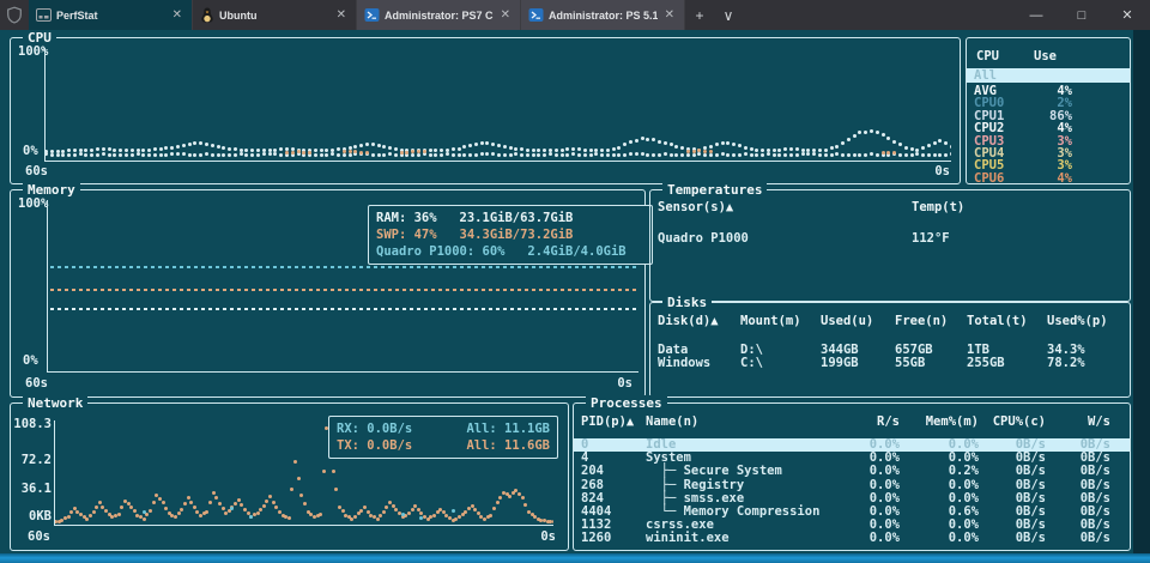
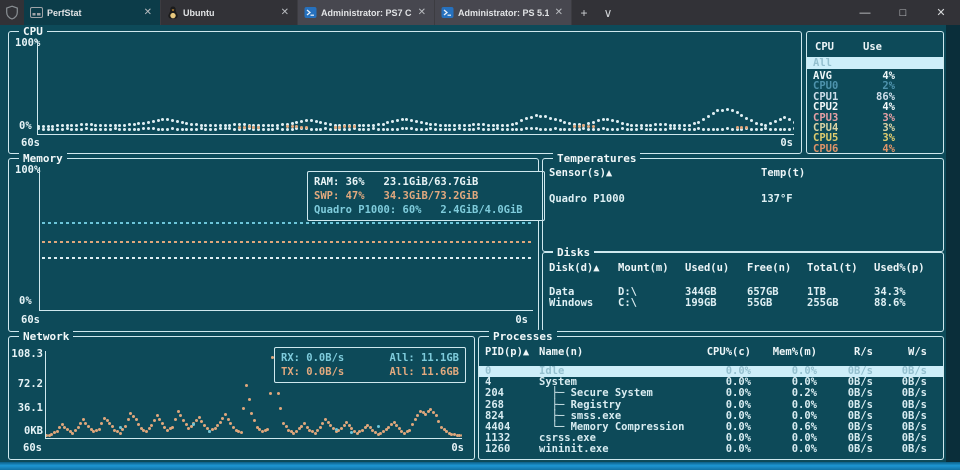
  PerfStat
  ✕
  Ubuntu
  ✕
  Administrator: PS7 C
  ✕
  Administrator: PS 5.1
  ✕
  +
  ∨
  —
  □
  ✕
  CPU
  100%
  0%
  60s
  0s
  CPU
  Use
  All
  AVG
  4%
  CPU0
  2%
  CPU1
  86%
  CPU2
  4%
  CPU3
  3%
  CPU4
  3%
  CPU5
  3%
  CPU6
  4%
  Memory
  100%
  0%
  RAM: 36% 23.1GiB/63.7GiB
  SWP: 47% 34.3GiB/73.2GiB
  Quadro P1000: 60% 2.4GiB/4.0GiB
  60s
  0s
  Temperatures
  Sensor(s)▲
  Temp(t)
  Quadro P1000
- 112°F
+ 137°F
  Disks
  Disk(d)▲
  Mount(m)
  Used(u)
  Free(n)
  Total(t)
  Used%(p)
  Data
  D:\
  344GB
  657GB
  1TB
  34.3%
  Windows
  C:\
  199GB
  55GB
  255GB
- 78.2%
+ 88.6%
  Network
  108.3
  72.2
  36.1
  0KB
  RX: 0.0B/s
  All: 11.1GB
  TX: 0.0B/s
  All: 11.6GB
  60s
  0s
  Processes
  PID(p)▲
  Name(n)
- R/s
+ CPU%(c)
  Mem%(m)
- CPU%(c)
+ R/s
  W/s
  0
  Idle
  0.0%
  0.0%
  0B/s
  0B/s
  4
  System
  0.0%
  0.0%
  0B/s
  0B/s
  204
  ├─ Secure System
  0.0%
  0.2%
  0B/s
  0B/s
  268
  ├─ Registry
  0.0%
  0.0%
  0B/s
  0B/s
  824
  ├─ smss.exe
  0.0%
  0.0%
  0B/s
  0B/s
  4404
  └─ Memory Compression
  0.0%
  0.6%
  0B/s
  0B/s
  1132
  csrss.exe
  0.0%
  0.0%
  0B/s
  0B/s
  1260
  wininit.exe
  0.0%
  0.0%
  0B/s
  0B/s
